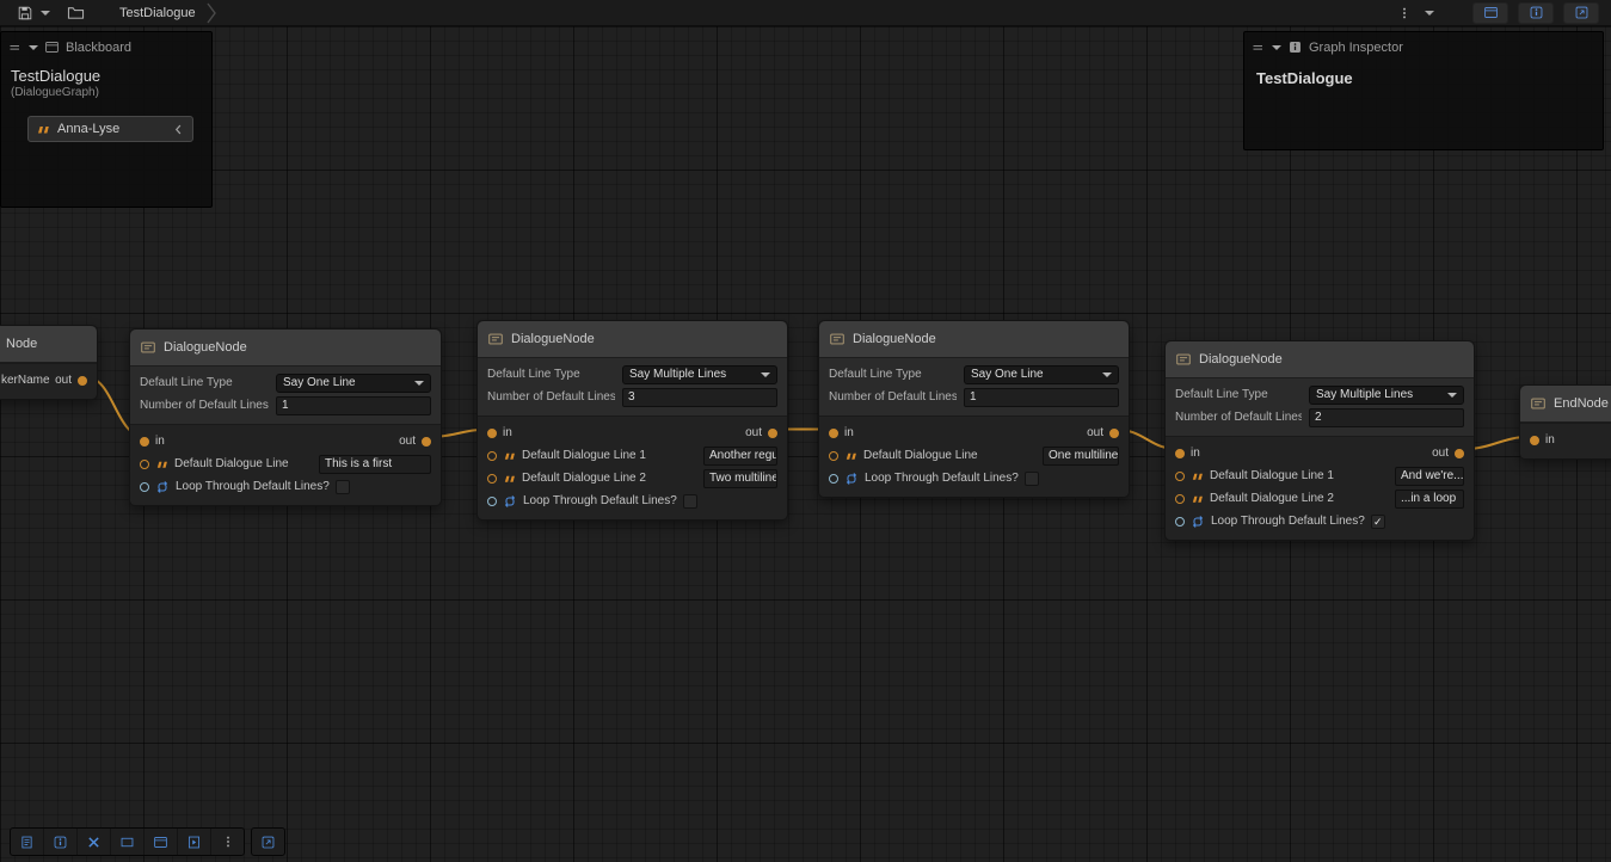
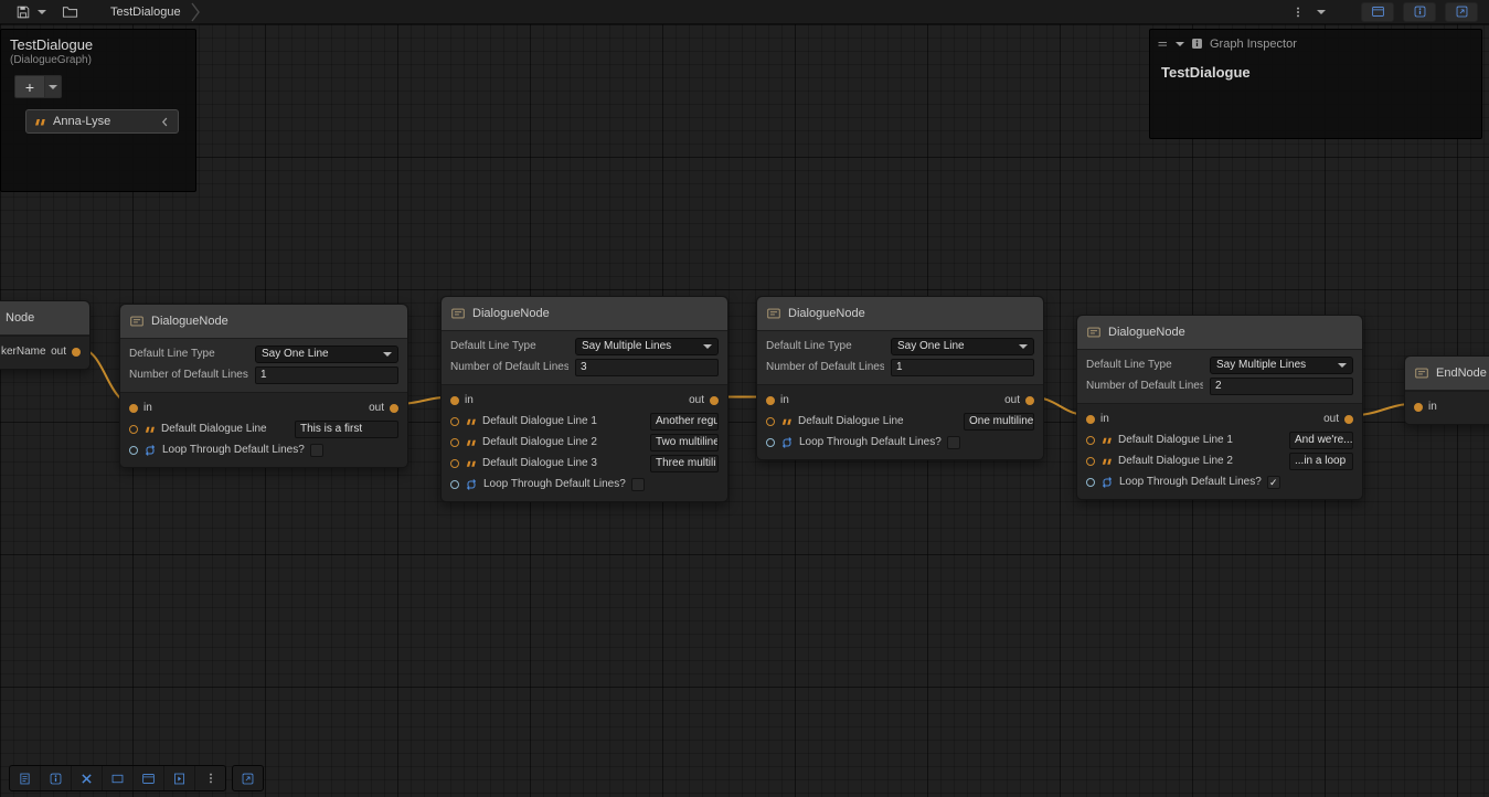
  Node
  kerName
  out
  DialogueNode
  Default Line Type
  Say One Line
  Number of Default Lines
  1
  in
  out
  Default Dialogue Line
  This is a first
  Loop Through Default Lines?
  DialogueNode
  Default Line Type
  Say Multiple Lines
  Number of Default Lines
  3
  in
  out
  Default Dialogue Line 1
  Another regu
  Default Dialogue Line 2
  Two multiline
+ Default Dialogue Line 3
+ Three multili
  Loop Through Default Lines?
  DialogueNode
  Default Line Type
  Say One Line
  Number of Default Lines
  1
  in
  out
  Default Dialogue Line
  One multiline
  Loop Through Default Lines?
  DialogueNode
  Default Line Type
  Say Multiple Lines
  Number of Default Lines
  2
  in
  out
  Default Dialogue Line 1
  And we're...
  Default Dialogue Line 2
  ...in a loop
  Loop Through Default Lines?
  ✓
  EndNode
  in
- Blackboard
  TestDialogue
  (DialogueGraph)
+ +
  Anna-Lyse
  Graph Inspector
  TestDialogue
  TestDialogue
